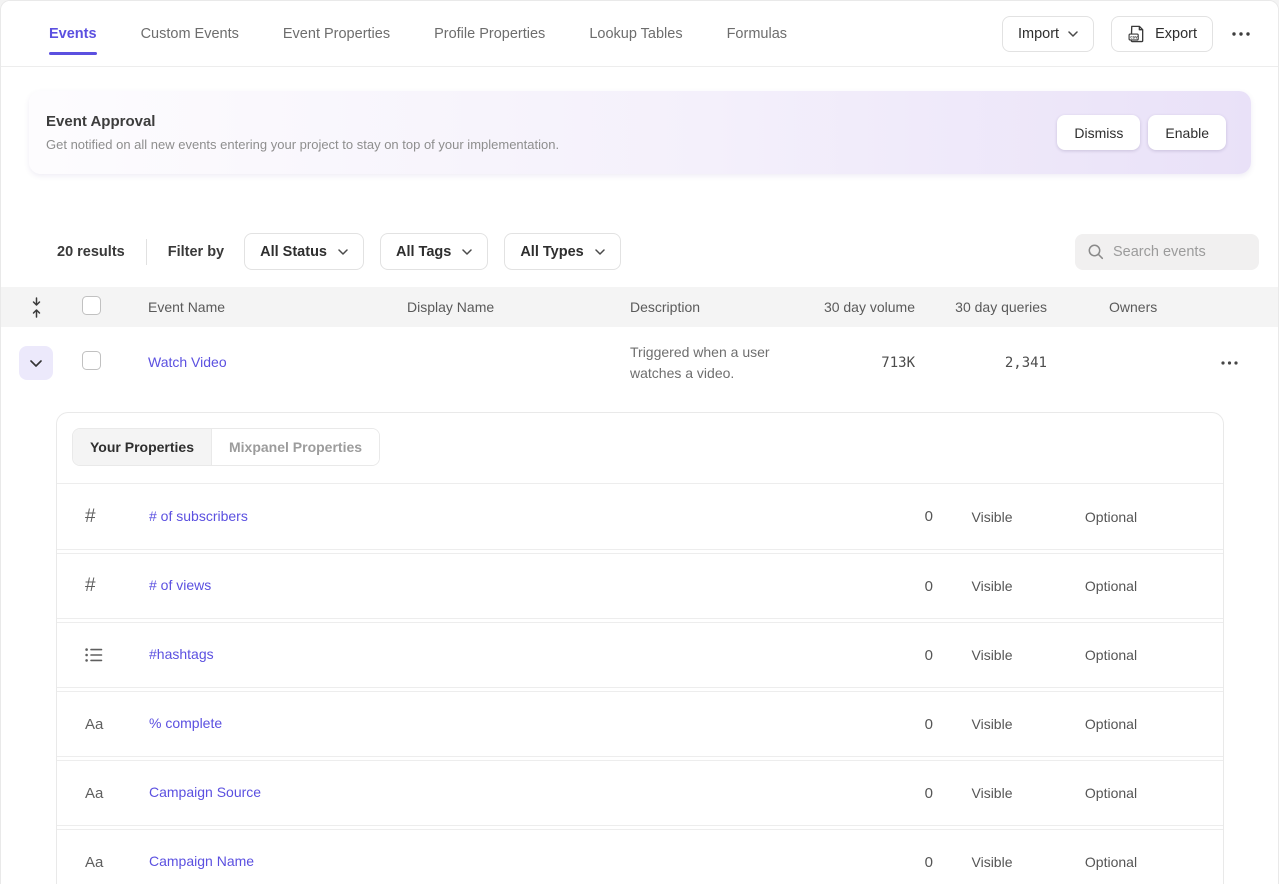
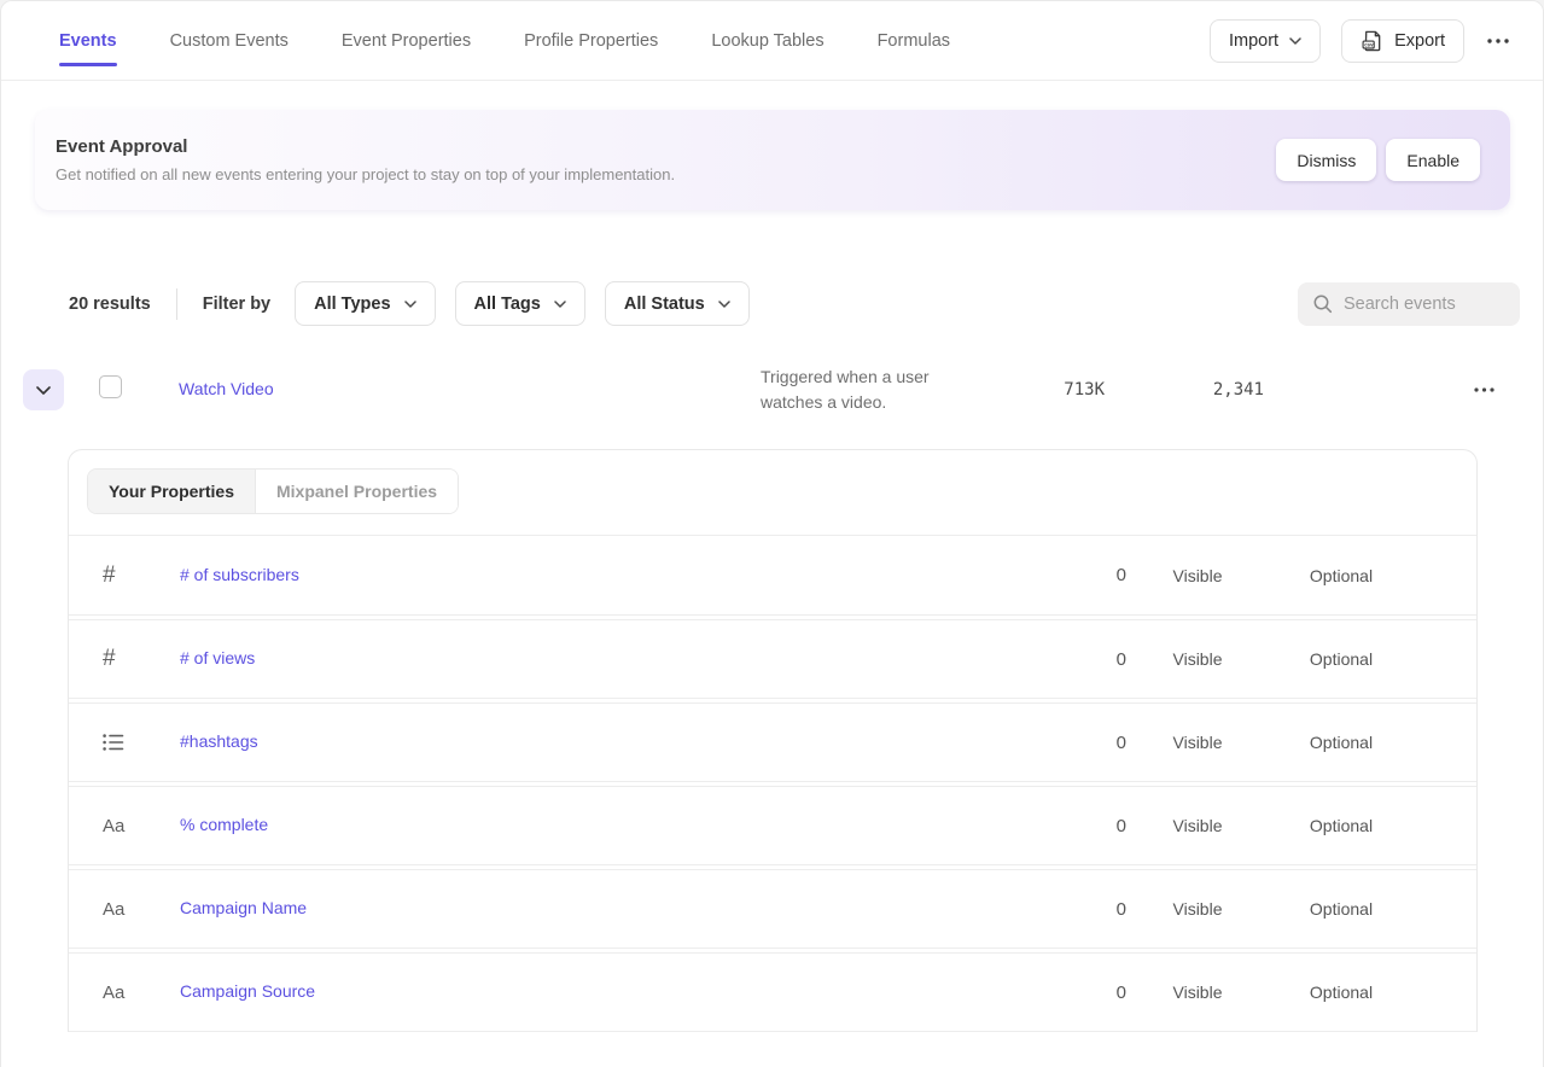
  Events
  Custom Events
  Event Properties
  Profile Properties
  Lookup Tables
  Formulas
  Import
  Export
  Event Approval
  Get notified on all new events entering your project to stay on top of your implementation.
  Dismiss
  Enable
  20 results
  Filter by
- All Status
+ All Types
  All Tags
- All Types
+ All Status
  Search events
- Event Name
- Display Name
- Description
- 30 day volume
- 30 day queries
- Owners
  Watch Video
  Triggered when a user watches a video.
  713K
  2,341
  Your Properties
  Mixpanel Properties
  #
  # of subscribers
  0
  Visible
  Optional
  #
  # of views
  0
  Visible
  Optional
  #hashtags
  0
  Visible
  Optional
  Aa
  % complete
  0
  Visible
  Optional
  Aa
- Campaign Source
+ Campaign Name
  0
  Visible
  Optional
  Aa
- Campaign Name
+ Campaign Source
  0
  Visible
  Optional
